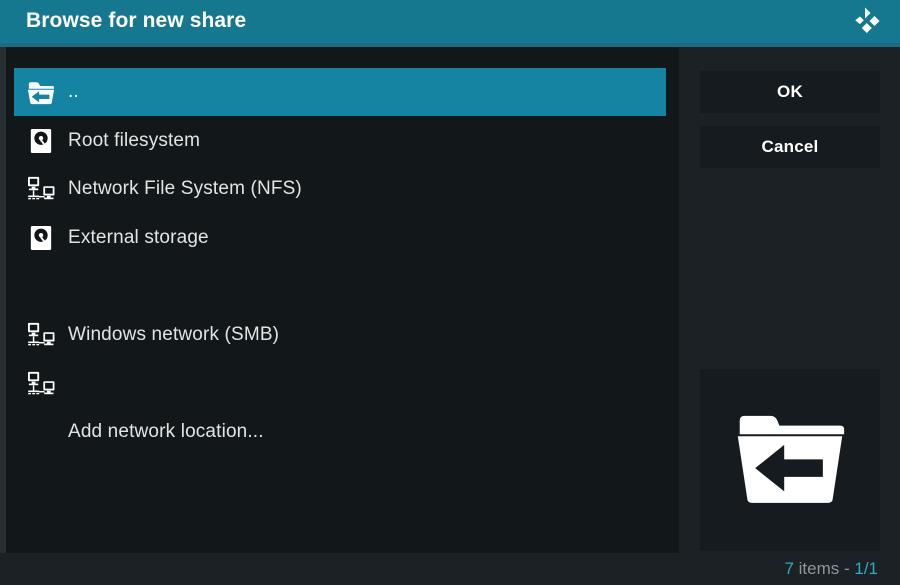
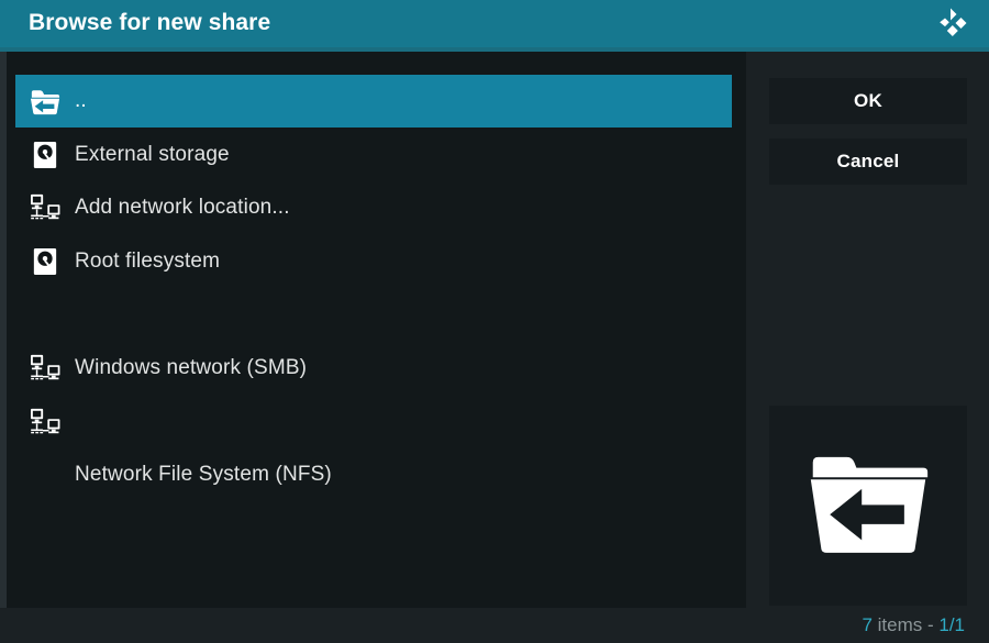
  Browse for new share
  ..
- Root filesystem
+ External storage
- Network File System (NFS)
+ Add network location...
- External storage
+ Root filesystem
  Windows network (SMB)
- Add network location...
+ Network File System (NFS)
  OK
  Cancel
  7 items - 1/1
